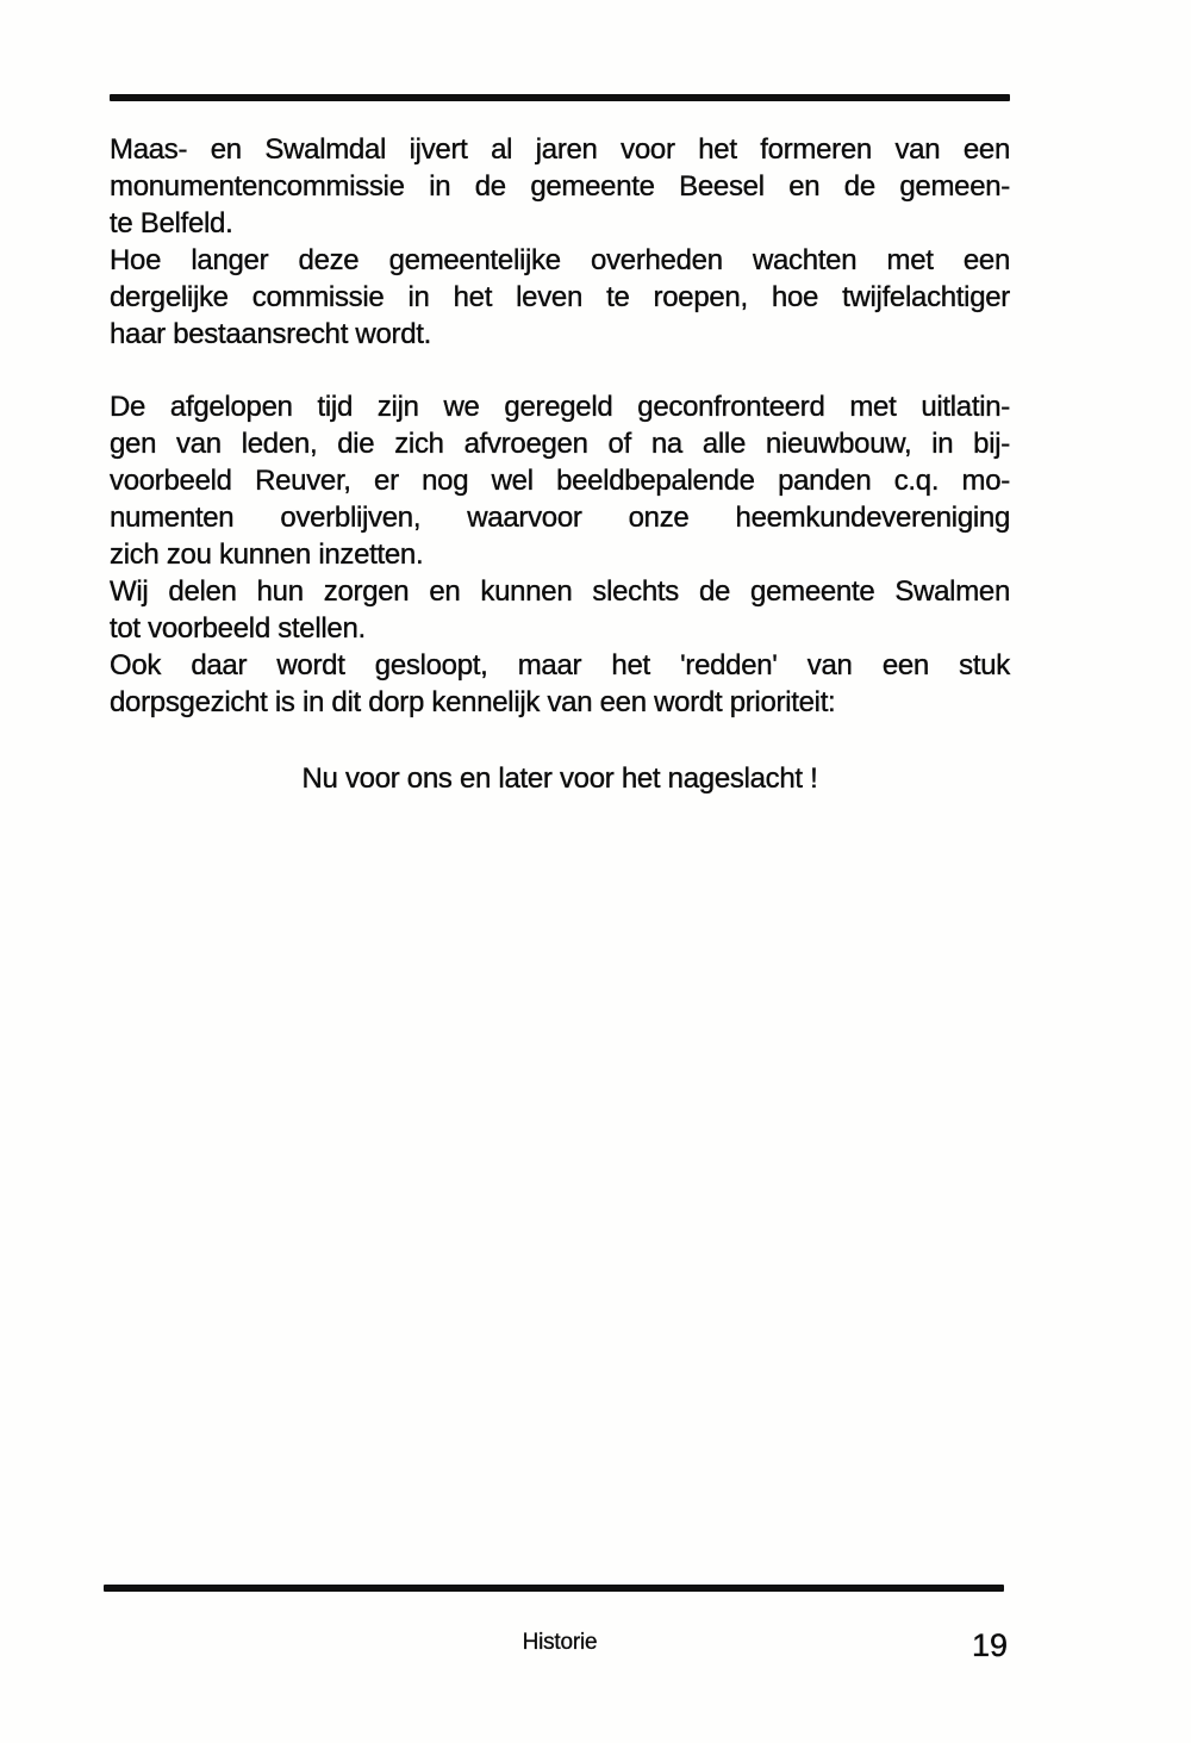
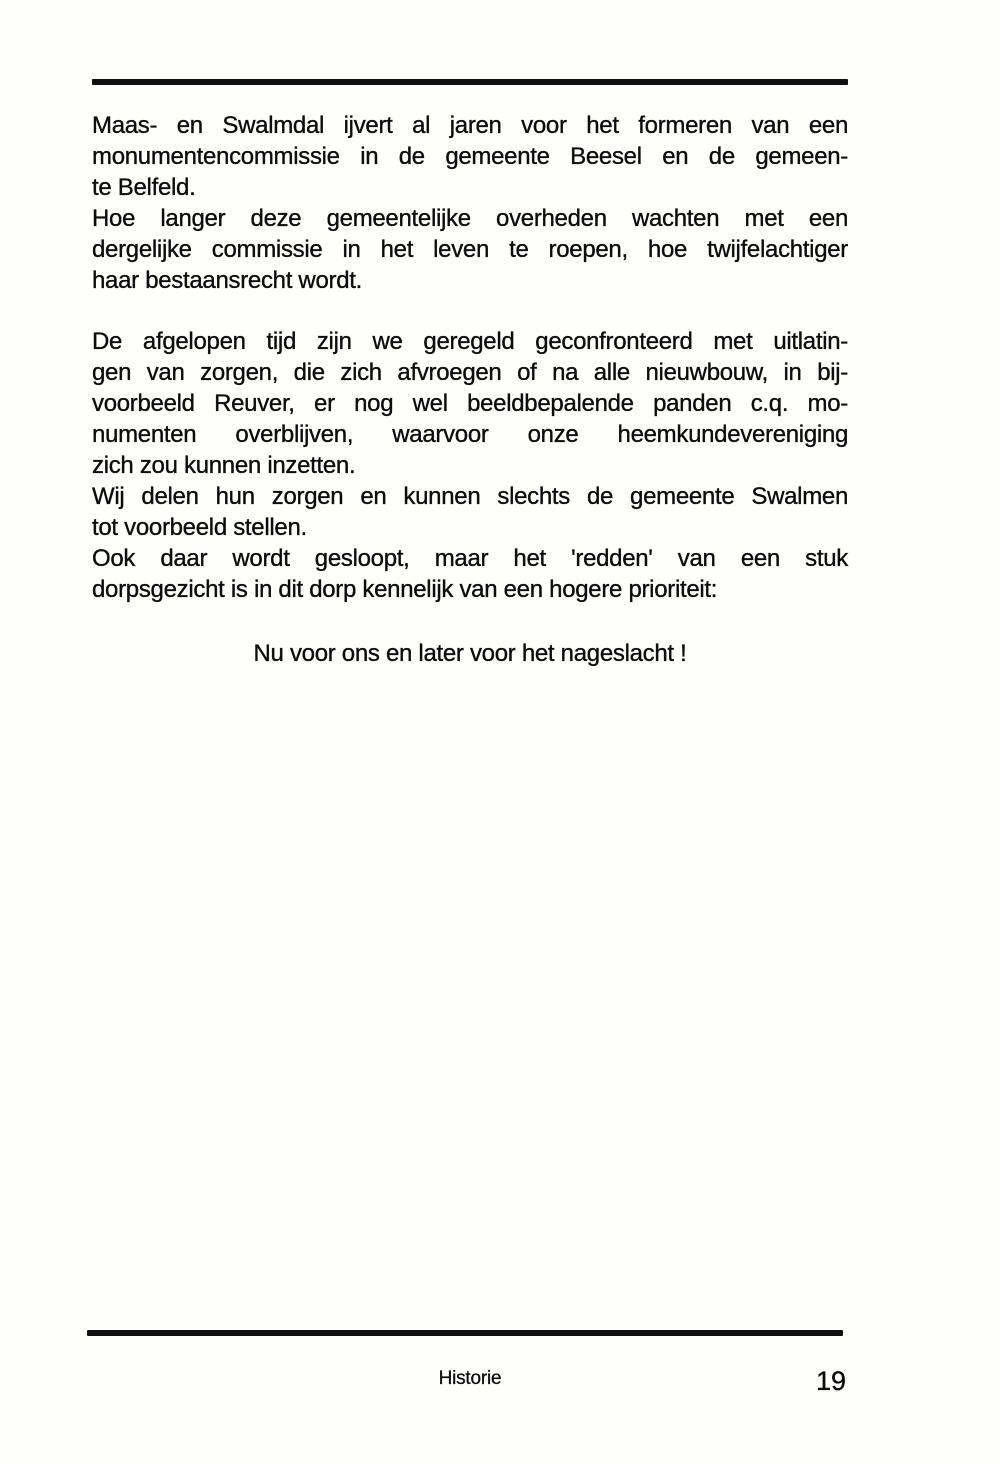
  Maas- en Swalmdal ijvert al jaren voor het formeren van een
  monumentencommissie in de gemeente Beesel en de gemeen-
  te Belfeld.
  Hoe langer deze gemeentelijke overheden wachten met een
  dergelijke commissie in het leven te roepen, hoe twijfelachtiger
  haar bestaansrecht wordt.
  De afgelopen tijd zijn we geregeld geconfronteerd met uitlatin-
- gen van leden, die zich afvroegen of na alle nieuwbouw, in bij-
+ gen van zorgen, die zich afvroegen of na alle nieuwbouw, in bij-
  voorbeeld Reuver, er nog wel beeldbepalende panden c.q. mo-
  numenten overblijven, waarvoor onze heemkundevereniging
  zich zou kunnen inzetten.
  Wij delen hun zorgen en kunnen slechts de gemeente Swalmen
  tot voorbeeld stellen.
  Ook daar wordt gesloopt, maar het 'redden' van een stuk
- dorpsgezicht is in dit dorp kennelijk van een wordt prioriteit:
+ dorpsgezicht is in dit dorp kennelijk van een hogere prioriteit:
  Nu voor ons en later voor het nageslacht !
  Historie
  19
